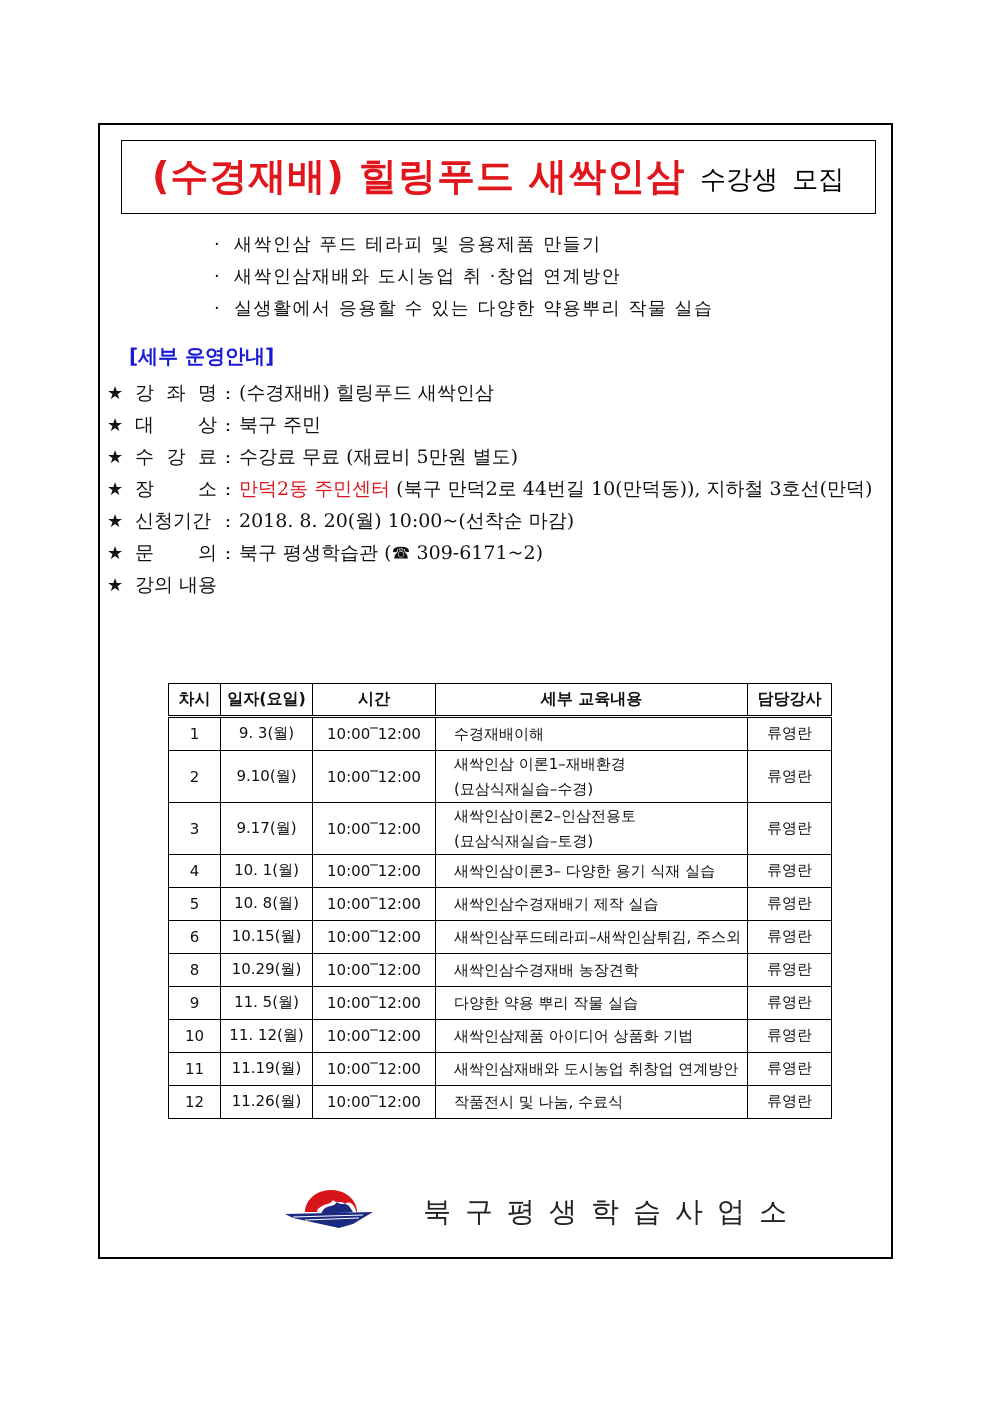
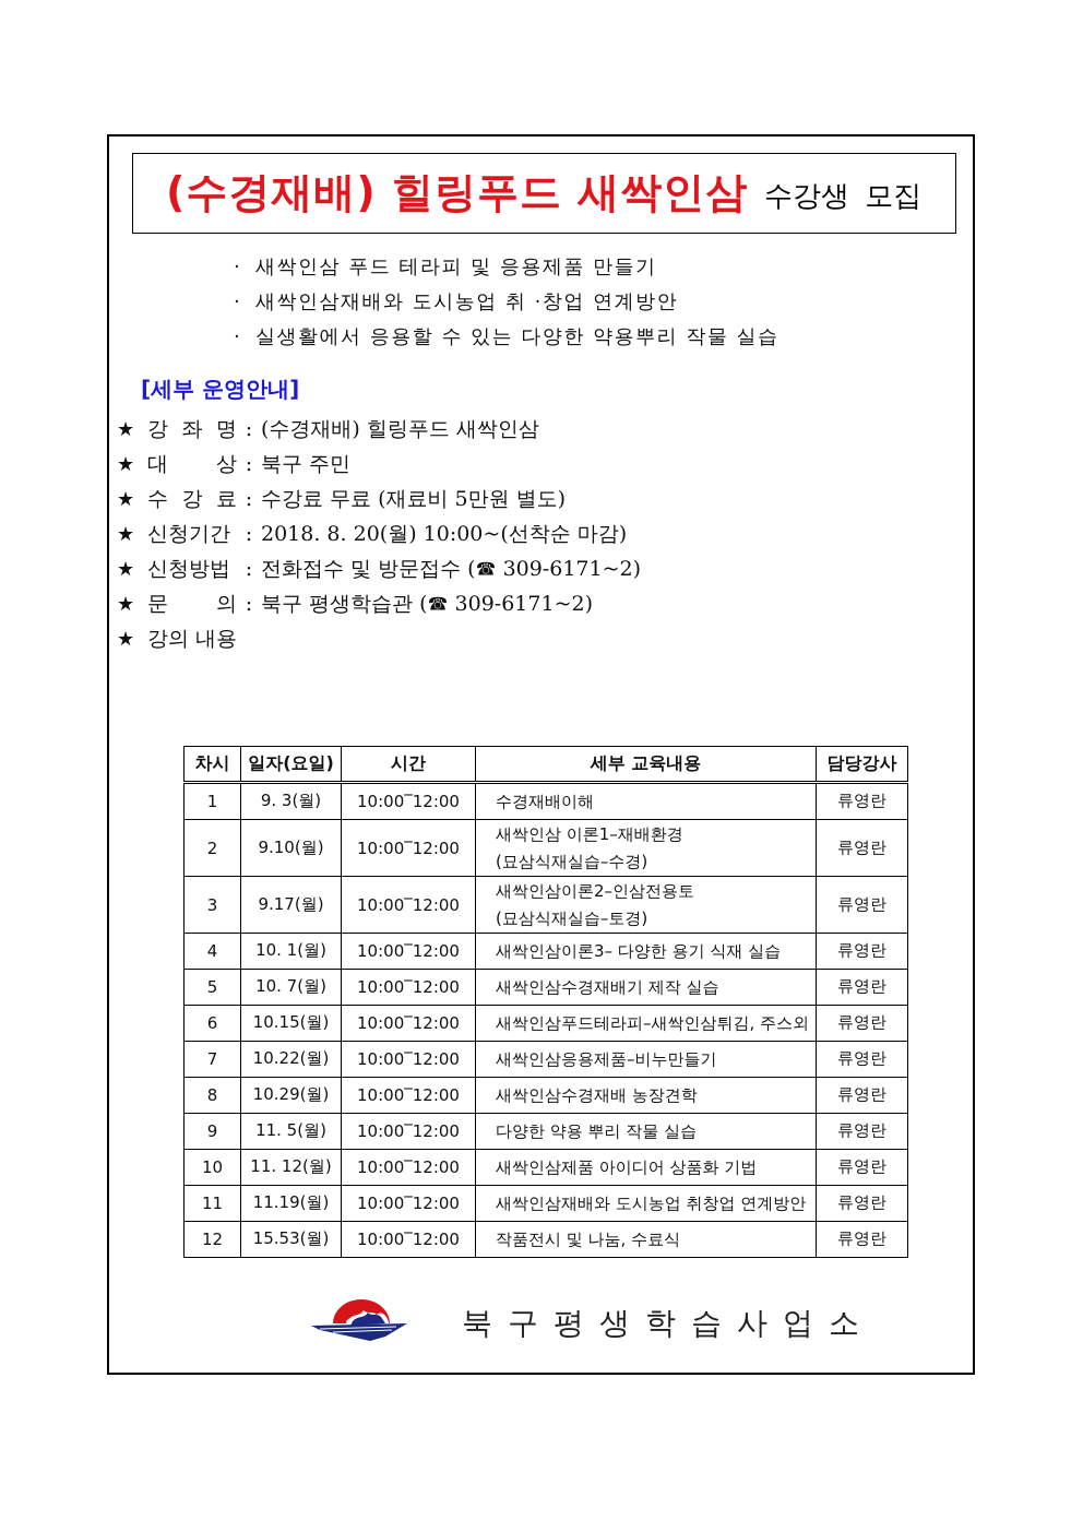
  (수경재배) 힐링푸드 새싹인삼
  수강생 모집
  · 새싹인삼 푸드 테라피 및 응용제품 만들기
  · 새싹인삼재배와 도시농업 취 ·창업 연계방안
  · 실생활에서 응용할 수 있는 다양한 약용뿌리 작물 실습
  [세부 운영안내]
  ★ 강 좌 명 : (수경재배) 힐링푸드 새싹인삼
  ★ 대 상 : 북구 주민
  ★ 수 강 료 : 수강료 무료 (재료비 5만원 별도)
- ★ 장 소 : 만덕2동 주민센터 (북구 만덕2로 44번길 10(만덕동)), 지하철 3호선(만덕)
  ★ 신청기간 : 2018. 8. 20(월) 10:00~(선착순 마감)
+ ★ 신청방법 : 전화접수 및 방문접수 (☎ 309-6171~2)
  ★ 문 의 : 북구 평생학습관 (☎ 309-6171~2)
  ★ 강의 내용
  차시	일자(요일)	시간	세부 교육내용	담당강사
  1	9. 3(월)	10:00‾12:00	수경재배이해	류영란
  2	9.10(월)	10:00‾12:00	새싹인삼 이론1–재배환경(묘삼식재실습–수경)	류영란
  3	9.17(월)	10:00‾12:00	새싹인삼이론2–인삼전용토(묘삼식재실습–토경)	류영란
  4	10. 1(월)	10:00‾12:00	새싹인삼이론3– 다양한 용기 식재 실습	류영란
- 5	10. 8(월)	10:00‾12:00	새싹인삼수경재배기 제작 실습	류영란
+ 5	10. 7(월)	10:00‾12:00	새싹인삼수경재배기 제작 실습	류영란
  6	10.15(월)	10:00‾12:00	새싹인삼푸드테라피–새싹인삼튀김, 주스외	류영란
+ 7	10.22(월)	10:00‾12:00	새싹인삼응용제품–비누만들기	류영란
  8	10.29(월)	10:00‾12:00	새싹인삼수경재배 농장견학	류영란
  9	11. 5(월)	10:00‾12:00	다양한 약용 뿌리 작물 실습	류영란
  10	11. 12(월)	10:00‾12:00	새싹인삼제품 아이디어 상품화 기법	류영란
  11	11.19(월)	10:00‾12:00	새싹인삼재배와 도시농업 취창업 연계방안	류영란
- 12	11.26(월)	10:00‾12:00	작품전시 및 나눔, 수료식	류영란
+ 12	15.53(월)	10:00‾12:00	작품전시 및 나눔, 수료식	류영란
  북구평생학습사업소
